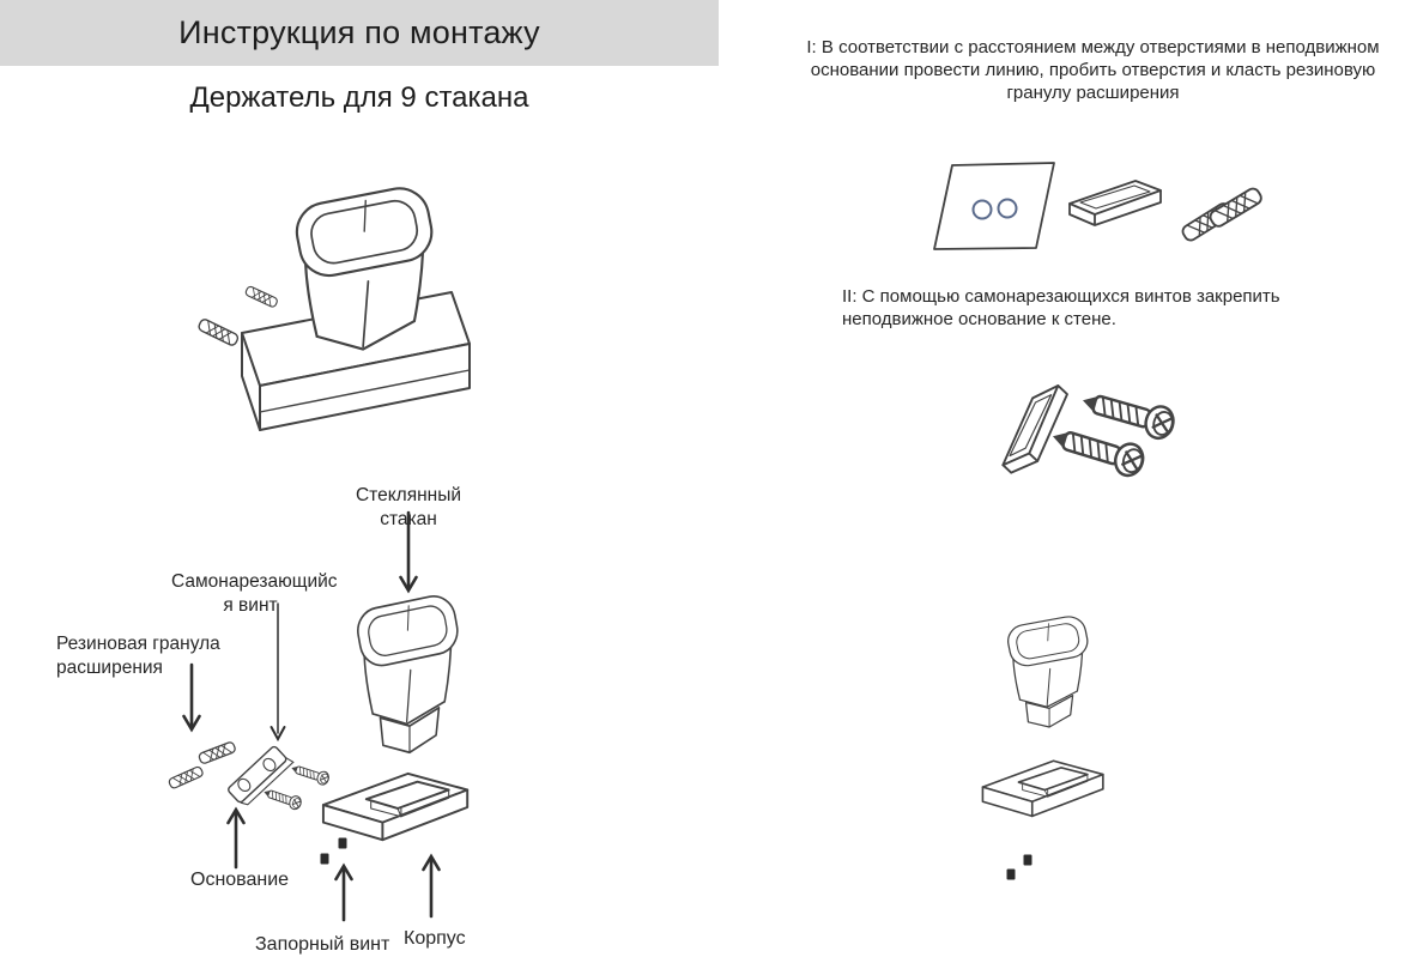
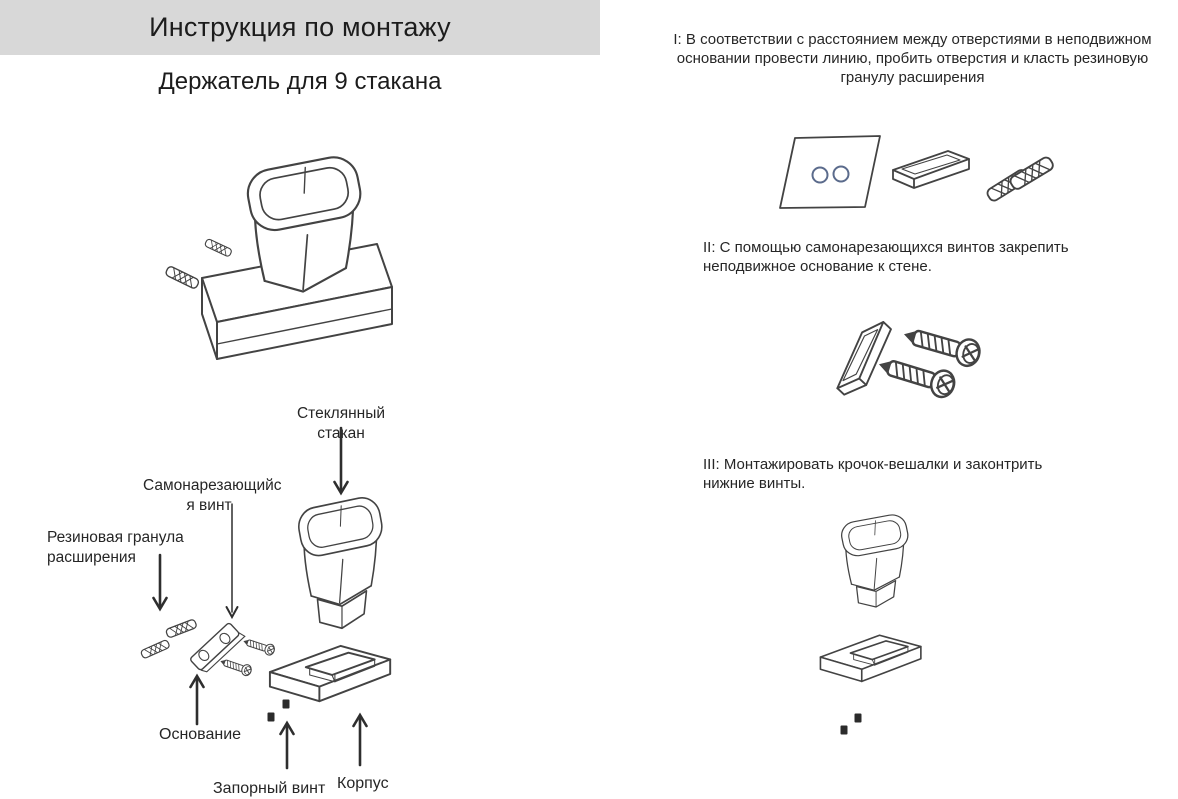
  Инструкция по монтажу
  Держатель для 9 стакана
  Стеклянный стакан
  Самонарезающийс
  я винт
  Резиновая гранула
  расширения
  Основание
  Запорный винт
  Корпус
  I: В соответствии с расстоянием между отверстиями в неподвижном основании провести линию, пробить отверстия и класть резиновую гранулу расширения
  II: С помощью самонарезающихся винтов закрепить неподвижное основание к стене.
+ III: Монтажировать крочок-вешалки и законтрить нижние винты.
